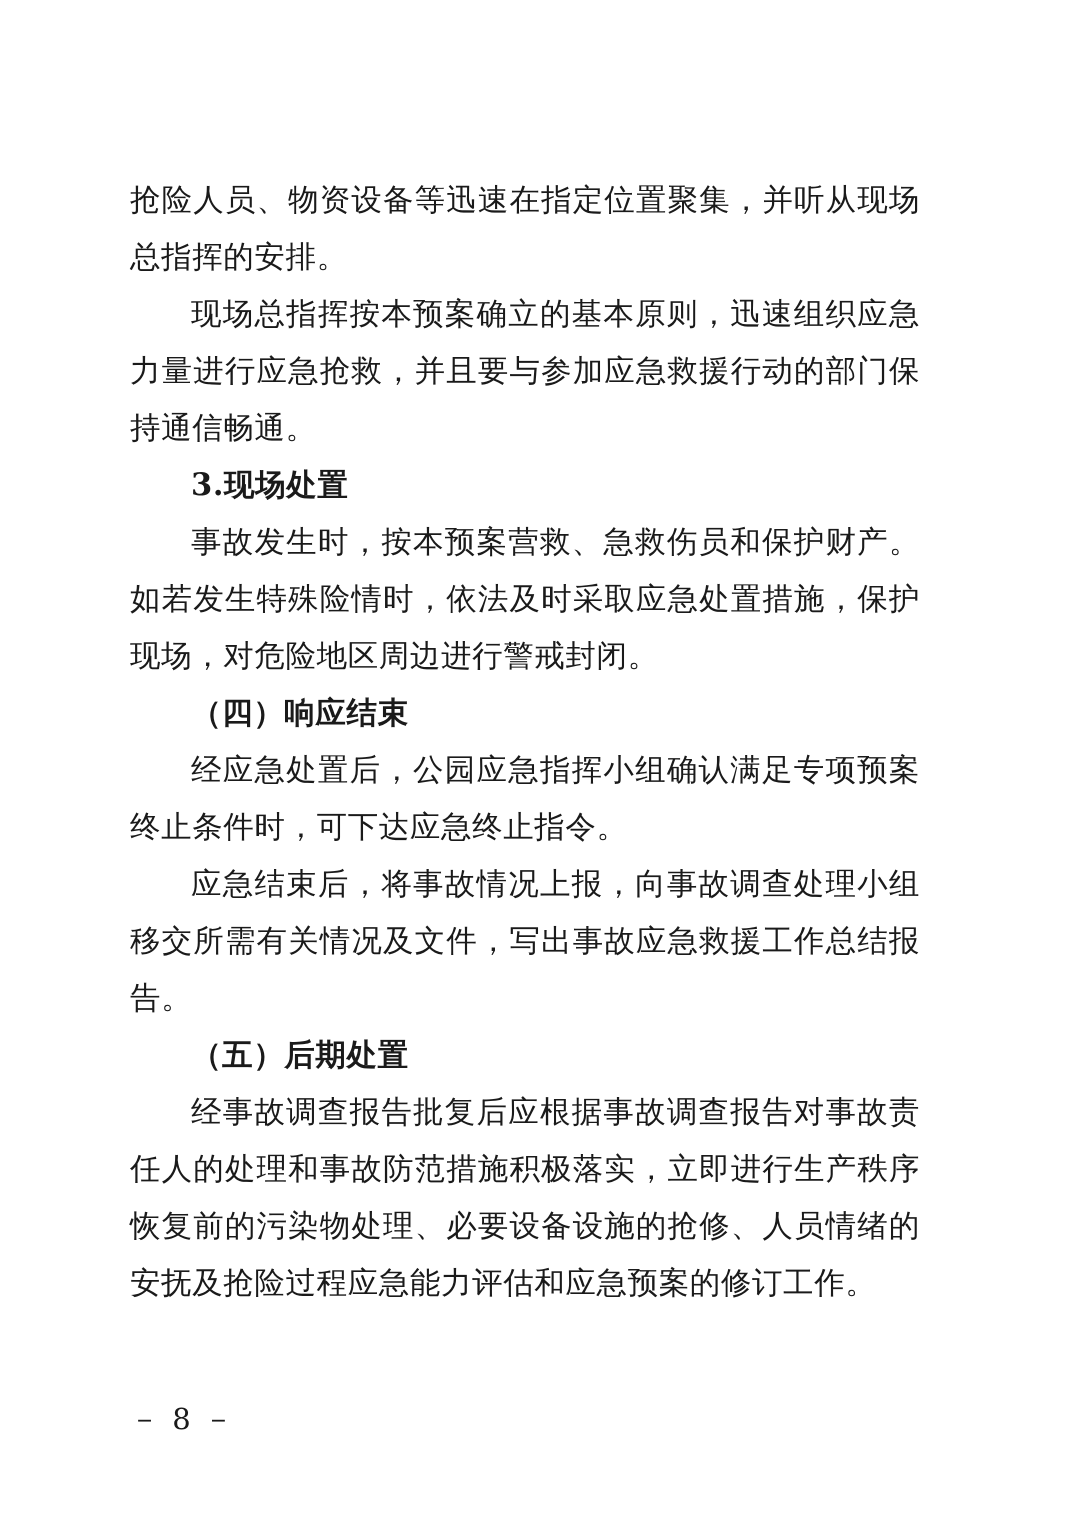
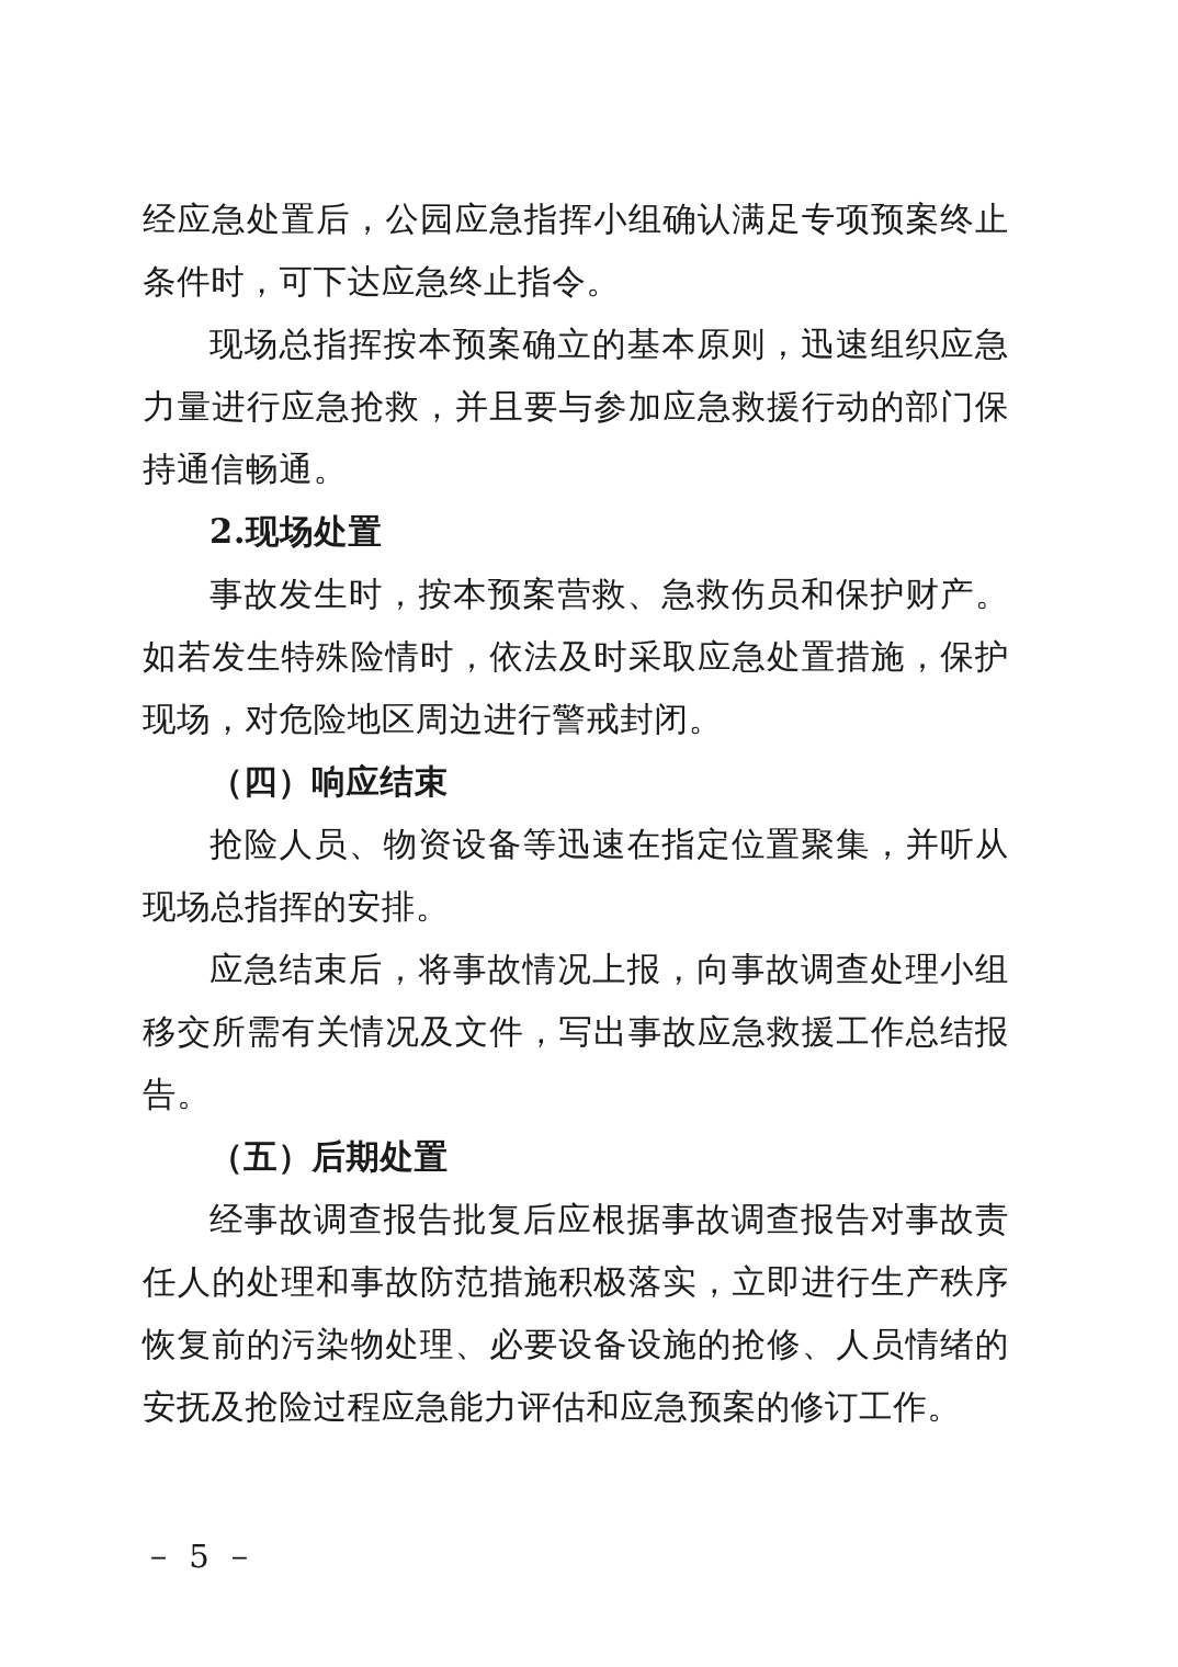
- 抢险人员、物资设备等迅速在指定位置聚集，并听从现场总指挥的安排。
+ 经应急处置后，公园应急指挥小组确认满足专项预案终止条件时，可下达应急终止指令。
  现场总指挥按本预案确立的基本原则，迅速组织应急力量进行应急抢救，并且要与参加应急救援行动的部门保持通信畅通。
- 3.现场处置
+ 2.现场处置
  事故发生时，按本预案营救、急救伤员和保护财产。如若发生特殊险情时，依法及时采取应急处置措施，保护现场，对危险地区周边进行警戒封闭。
  （四）响应结束
- 经应急处置后，公园应急指挥小组确认满足专项预案终止条件时，可下达应急终止指令。
+ 抢险人员、物资设备等迅速在指定位置聚集，并听从现场总指挥的安排。
  应急结束后，将事故情况上报，向事故调查处理小组移交所需有关情况及文件，写出事故应急救援工作总结报告。
  （五）后期处置
  经事故调查报告批复后应根据事故调查报告对事故责任人的处理和事故防范措施积极落实，立即进行生产秩序恢复前的污染物处理、必要设备设施的抢修、人员情绪的安抚及抢险过程应急能力评估和应急预案的修订工作。
- － 8 －
+ － 5 －
